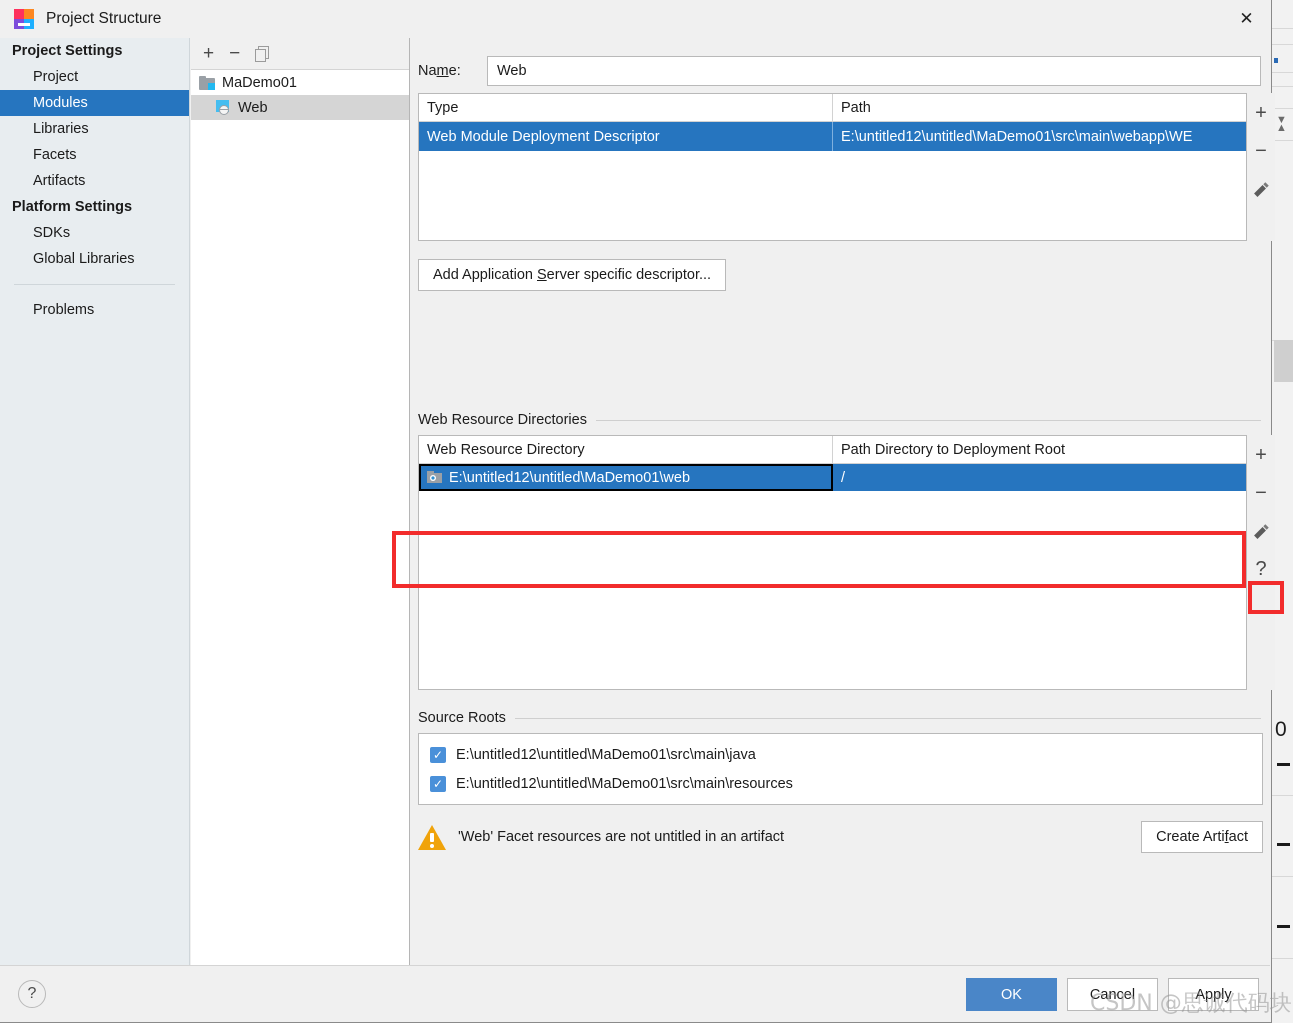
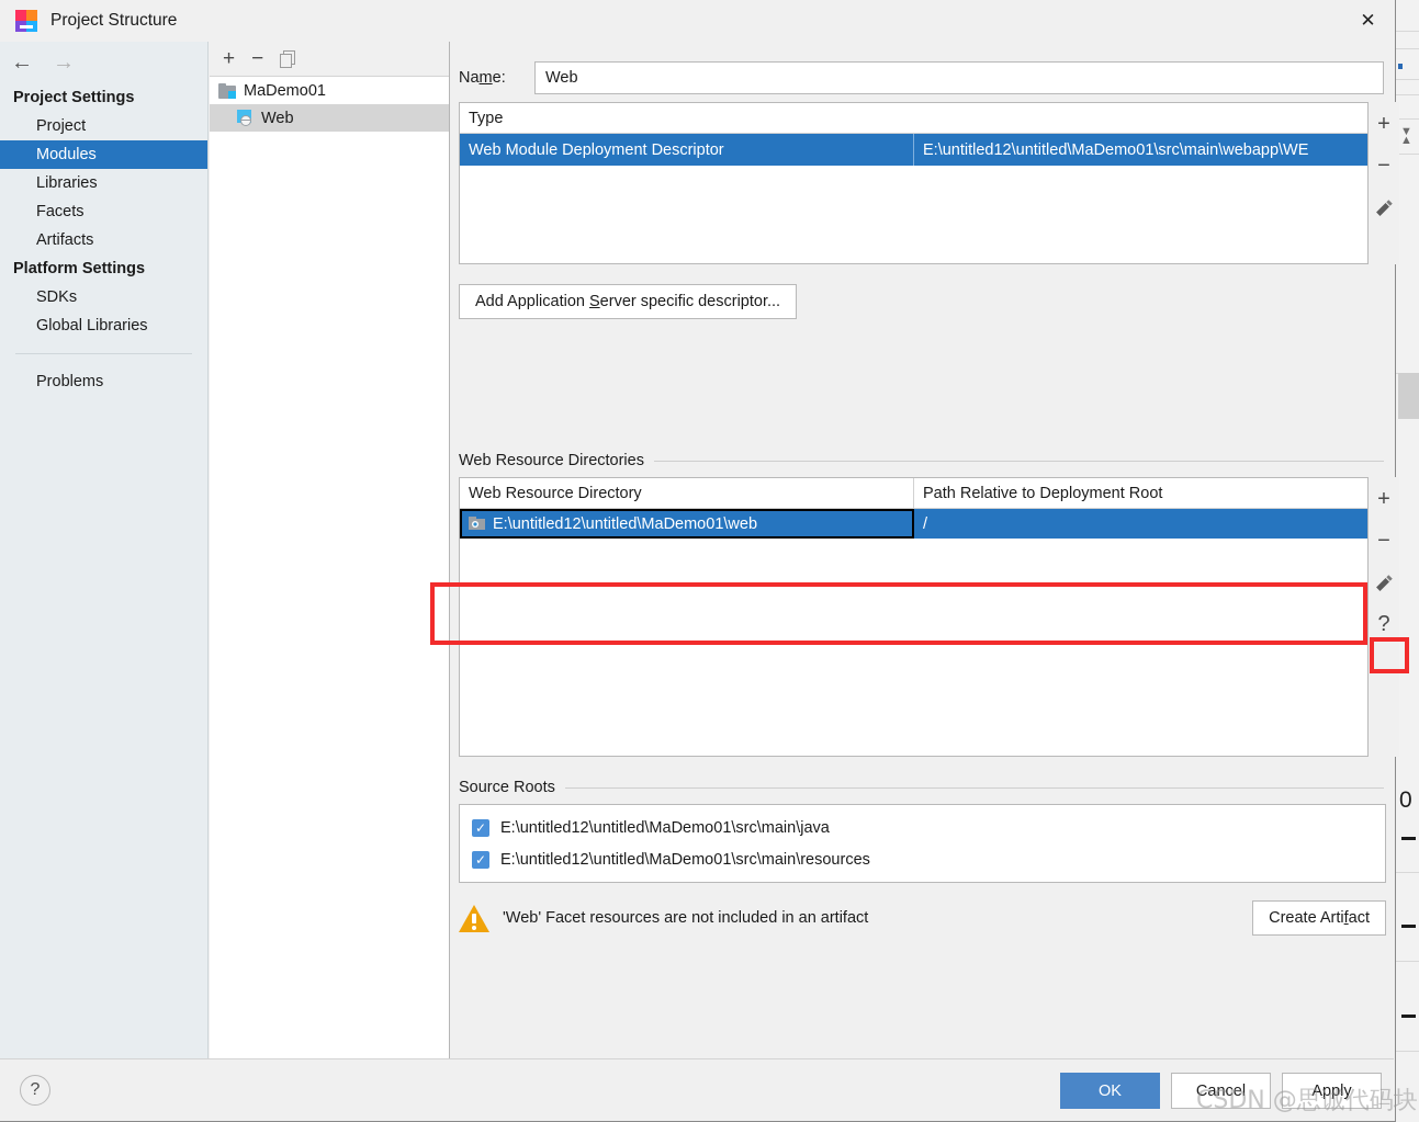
  ▼
  ▲
  0
  Project Structure
  ✕
+ ←
+ →
  Project Settings
  Project
  Modules
  Libraries
  Facets
  Artifacts
  Platform Settings
  SDKs
  Global Libraries
  Problems
  +
  −
  MaDemo01
  Web
  Name:
  Web
  Type
- Path
  Web Module Deployment Descriptor
  E:\untitled12\untitled\MaDemo01\src\main\webapp\WE
  +
  −
  Add Application Server specific descriptor...
  Web Resource Directories
  Web Resource Directory
- Path Directory to Deployment Root
+ Path Relative to Deployment Root
  E:\untitled12\untitled\MaDemo01\web
  /
  +
  −
  ?
  Source Roots
  ✓
  E:\untitled12\untitled\MaDemo01\src\main\java
  ✓
  E:\untitled12\untitled\MaDemo01\src\main\resources
- 'Web' Facet resources are not untitled in an artifact
+ 'Web' Facet resources are not included in an artifact
  Create Artifact
  ?
  OK
  Cancel
  Apply
  CSDN @思诚代码块
